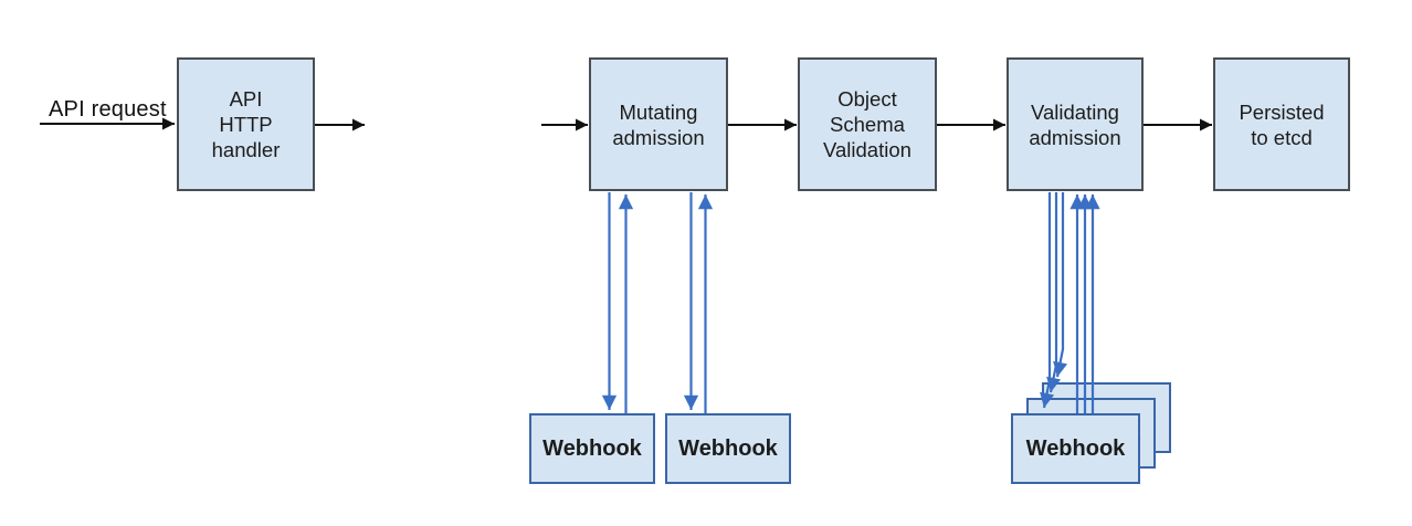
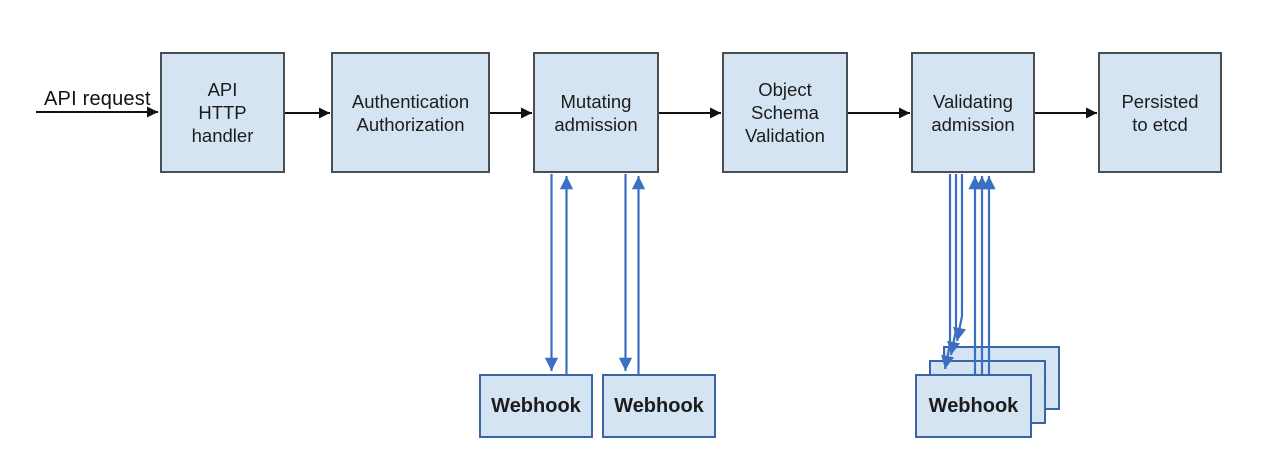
  API request
  API
  HTTP
  handler
+ Authentication
+ Authorization
  Mutating
  admission
  Object
  Schema
  Validation
  Validating
  admission
  Persisted
  to etcd
  Webhook
  Webhook
  Webhook
